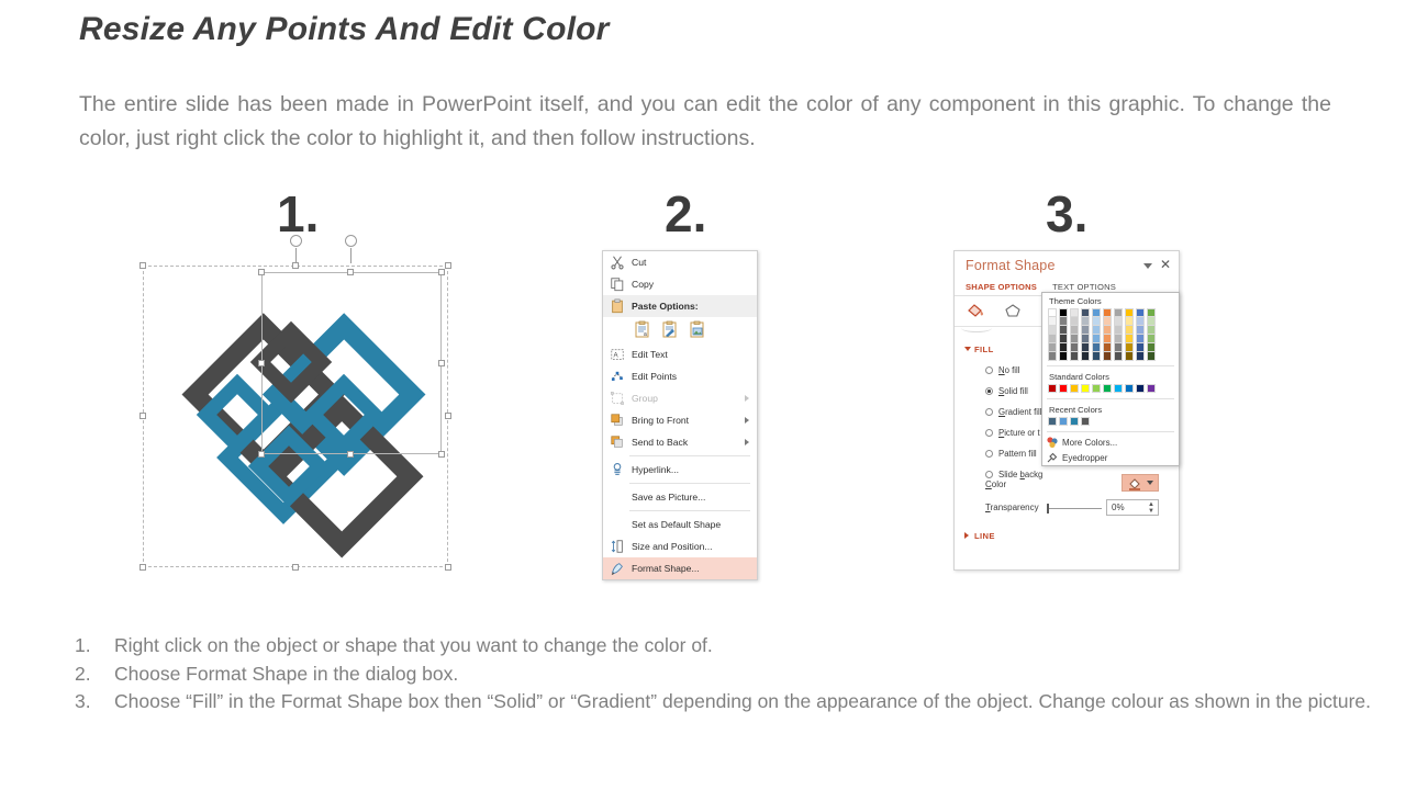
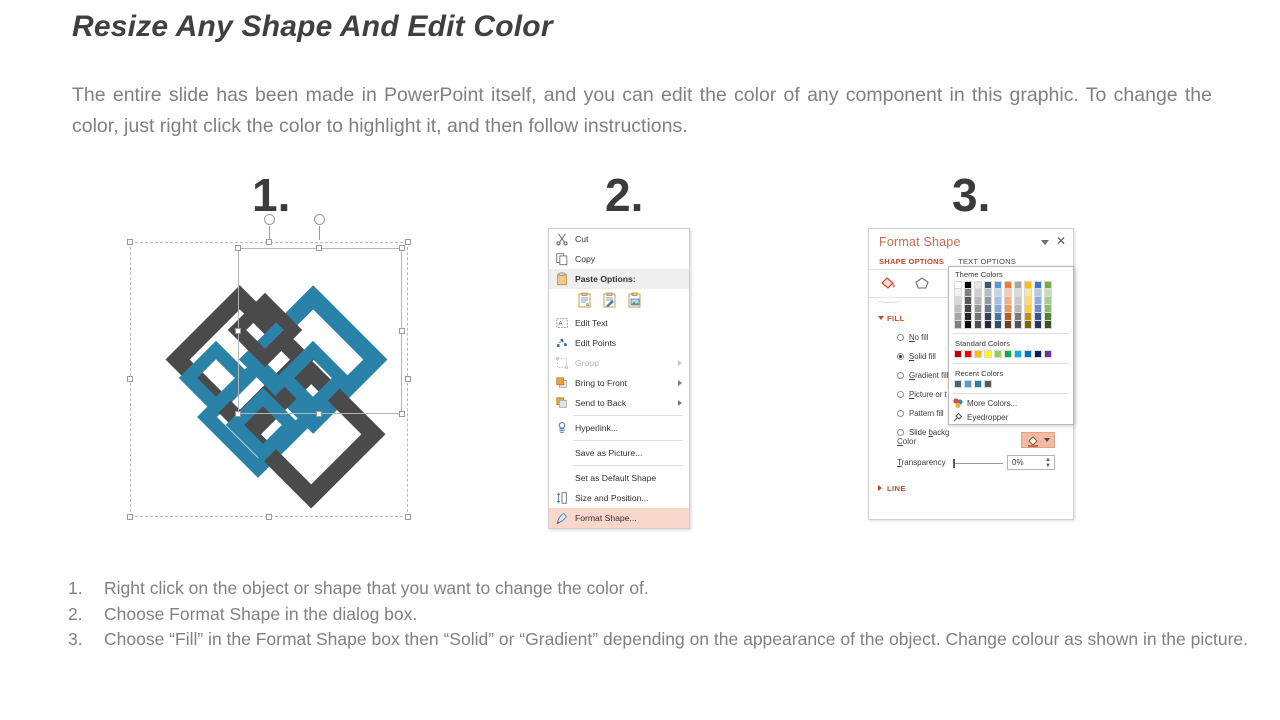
- Resize Any Points And Edit Color
+ Resize Any Shape And Edit Color
  The entire slide has been made in PowerPoint itself, and you can edit the color of any component in this graphic. To change the color, just right click the color to highlight it, and then follow instructions.
  1.
  2.
  3.
  Cut
  Copy
  Paste Options:
  Edit Text
  Edit Points
  Group
  Bring to Front
  Send to Back
  Hyperlink...
  Save as Picture...
  Set as Default Shape
  Size and Position...
  Format Shape...
  Format Shape
  ✕
  SHAPE OPTIONS
  TEXT OPTIONS
  FILL
  No fill
  Solid fill
  Gradient fil
  Picture or t
  Pattern fill
  Slide backg
  Color
  Transparency
  0%
  LINE
  Theme Colors
  Standard Colors
  Recent Colors
  More Colors...
  Eyedropper
  1.
  Right click on the object or shape that you want to change the color of.
  2.
  Choose Format Shape in the dialog box.
  3.
  Choose “Fill” in the Format Shape box then “Solid” or “Gradient” depending on the appearance of the object. Change colour as shown in the picture.
